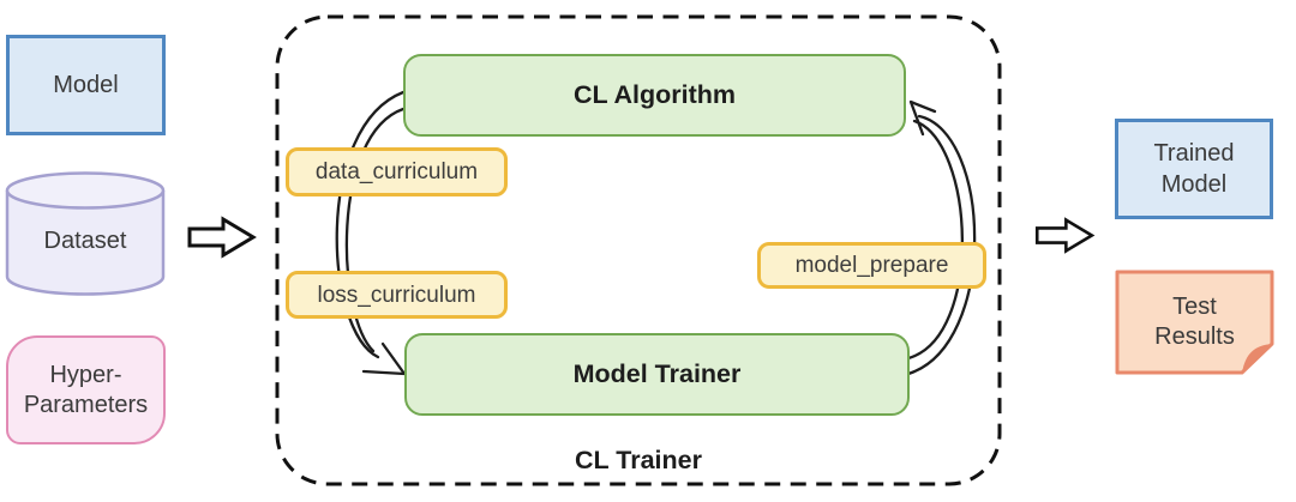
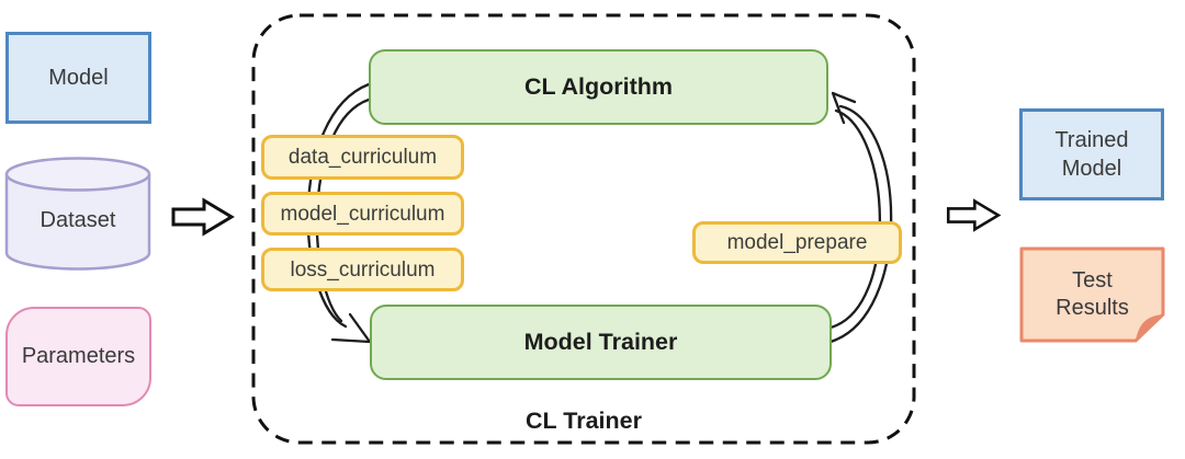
  Model
  Dataset
- Hyper-
  Parameters
  CL Algorithm
  Model Trainer
  data_curriculum
+ model_curriculum
  loss_curriculum
  model_prepare
  CL Trainer
  Trained
  Model
  Test
  Results
